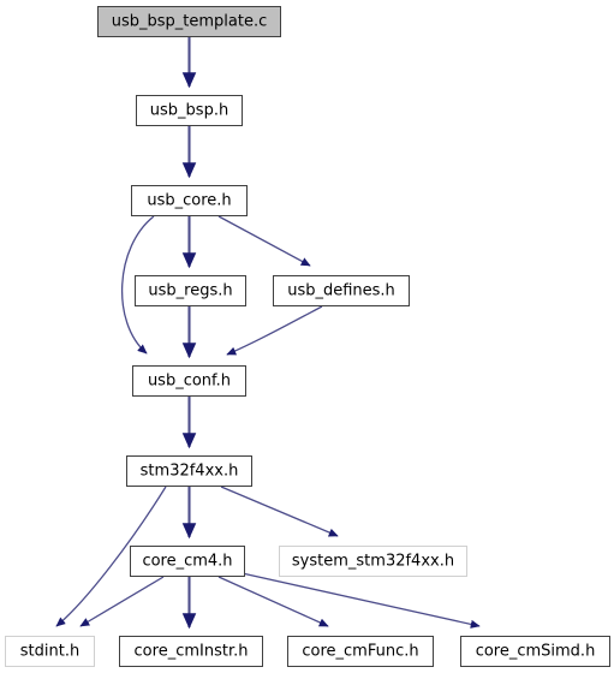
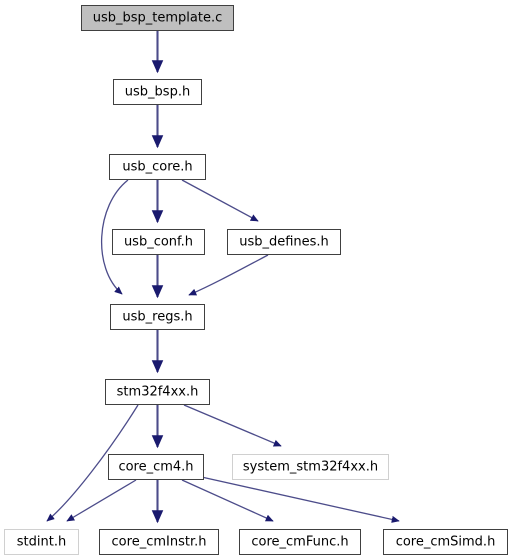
  usb_bsp_template.c
  usb_bsp.h
  usb_core.h
- usb_regs.h
+ usb_conf.h
  usb_defines.h
- usb_conf.h
+ usb_regs.h
  stm32f4xx.h
  core_cm4.h
  system_stm32f4xx.h
  stdint.h
  core_cmInstr.h
  core_cmFunc.h
  core_cmSimd.h
